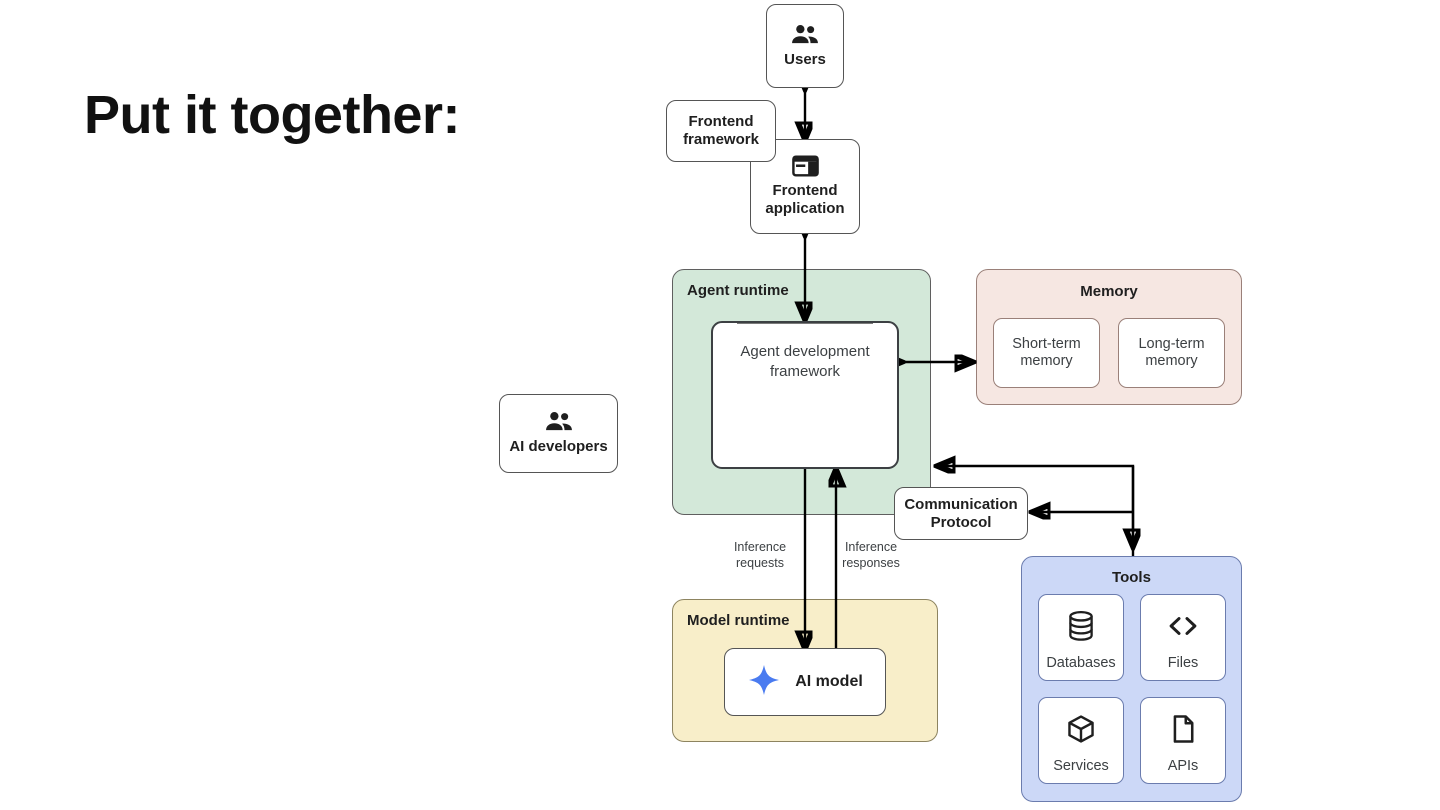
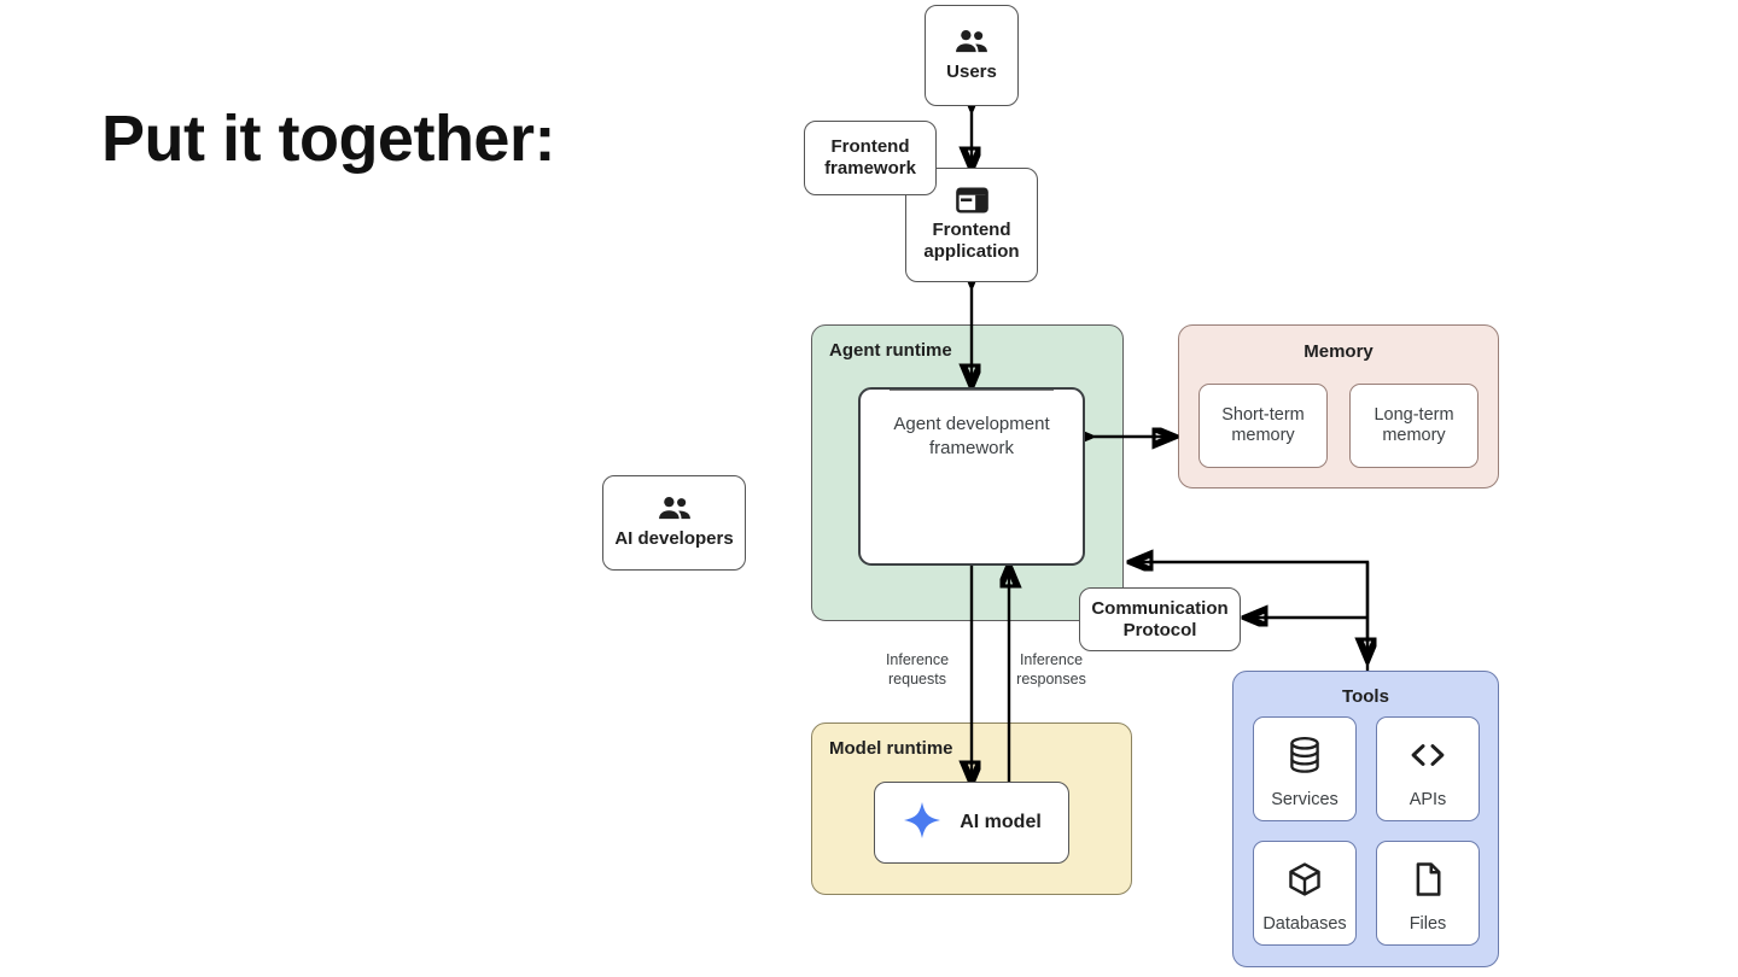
  Put it together:
  Users
  Frontend
  application
  Frontend
  framework
  AI developers
  Agent runtime
  Agent development
  framework
  Memory
  Short-term
  memory
  Long-term
  memory
  Communication
  Protocol
  Tools
- Databases
+ Services
- Files
+ APIs
- Services
+ Databases
- APIs
+ Files
  Inference
  requests
  Inference
  responses
  Model runtime
  AI model
